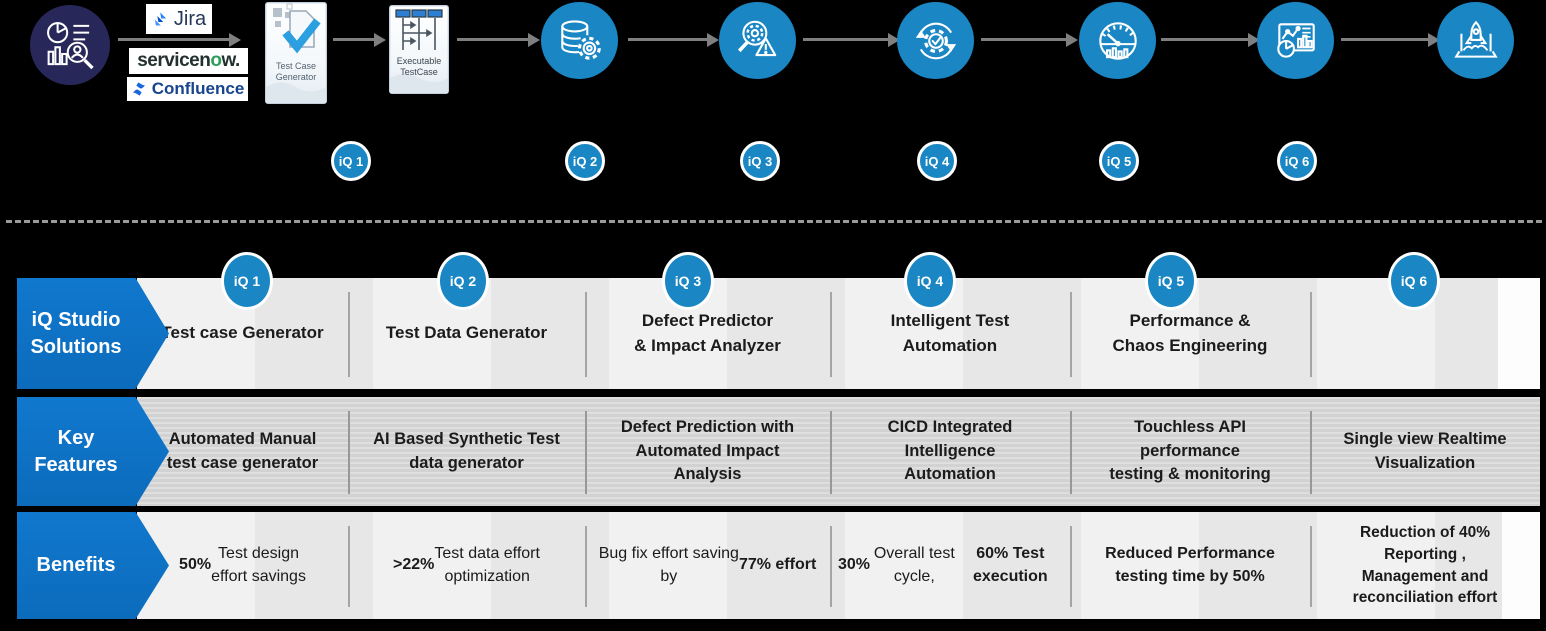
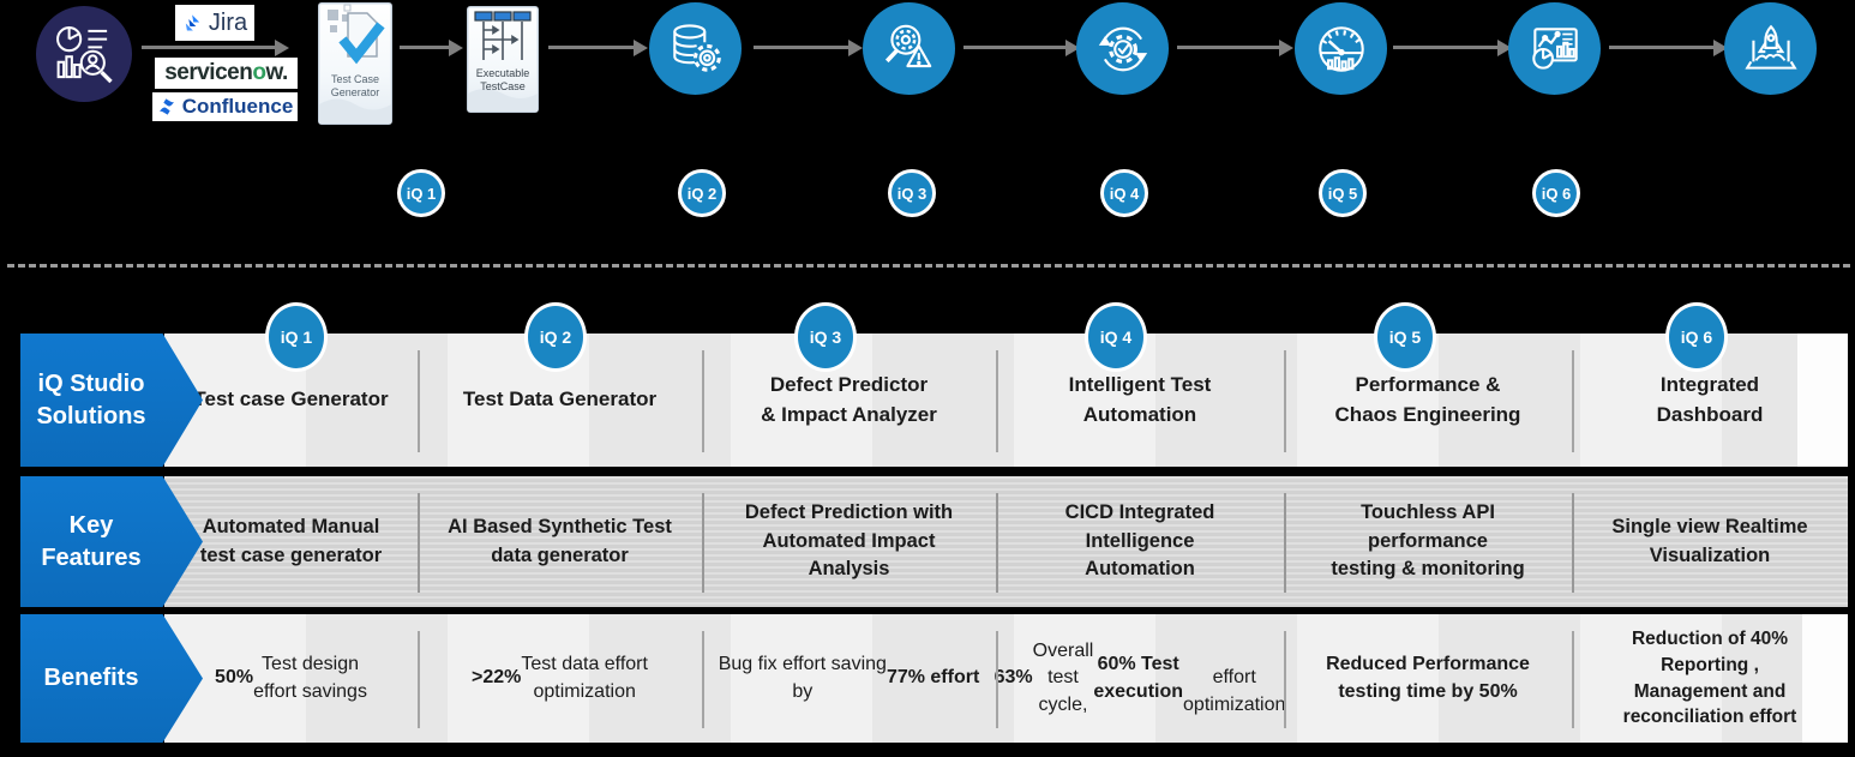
  Jira
  servicenow.
  Confluence
  Test Case
  Generator
  Executable
  TestCase
  iQ 1
  iQ 2
  iQ 3
  iQ 4
  iQ 5
  iQ 6
  iQ 1
  iQ 2
  iQ 3
  iQ 4
  iQ 5
  iQ 6
  iQ Studio
  Solutions
  Key
  Features
  Benefits
  est case Generator
  Test Data Generator
  Defect Predictor
  & Impact Analyzer
  Intelligent Test
  Automation
  Performance &
  Chaos Engineering
+ Integrated
+ Dashboard
  Automated Manual
  test case generator
  AI Based Synthetic Test
  data generator
  Defect Prediction with
  Automated Impact
  Analysis
  CICD Integrated
  Intelligence
  Automation
  Touchless API
  performance
  testing & monitoring
  Single view Realtime
  Visualization
  50%
  Test design
  effort savings
  >22%
  Test data effort
  optimization
  Bug fix effort saving
  by
  77% effort
- 30%
+ 63%
  Overall test cycle,
  60% Test execution
+ effort optimization
  Reduced Performance
  testing time by 50%
  Reduction of 40%
  Reporting ,
  Management and
  reconciliation effort
